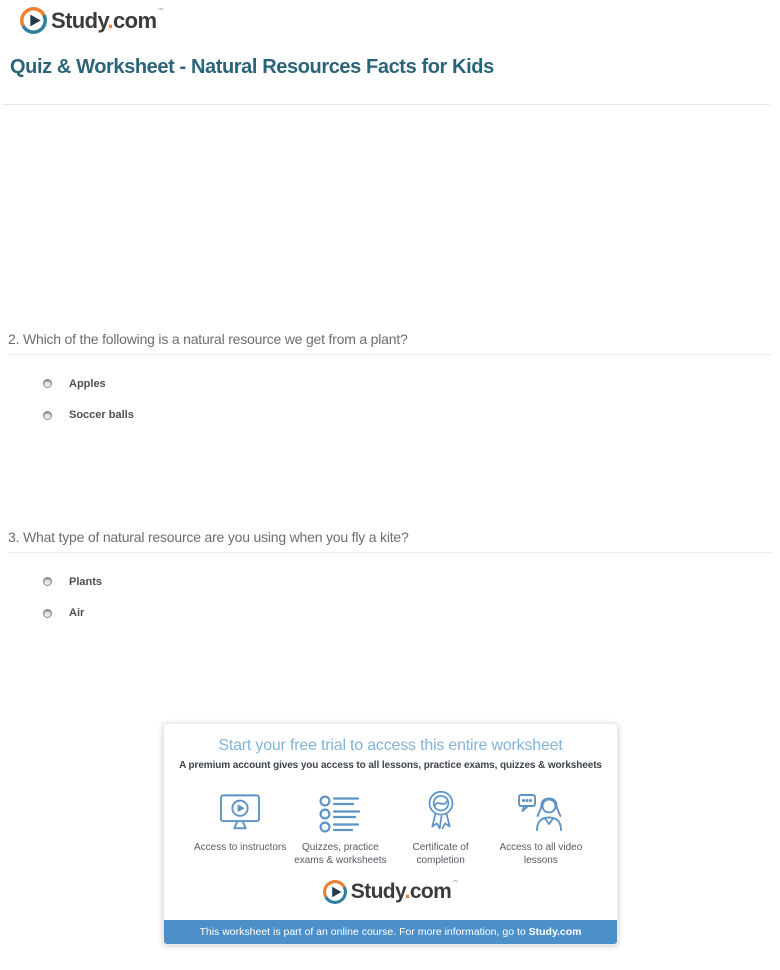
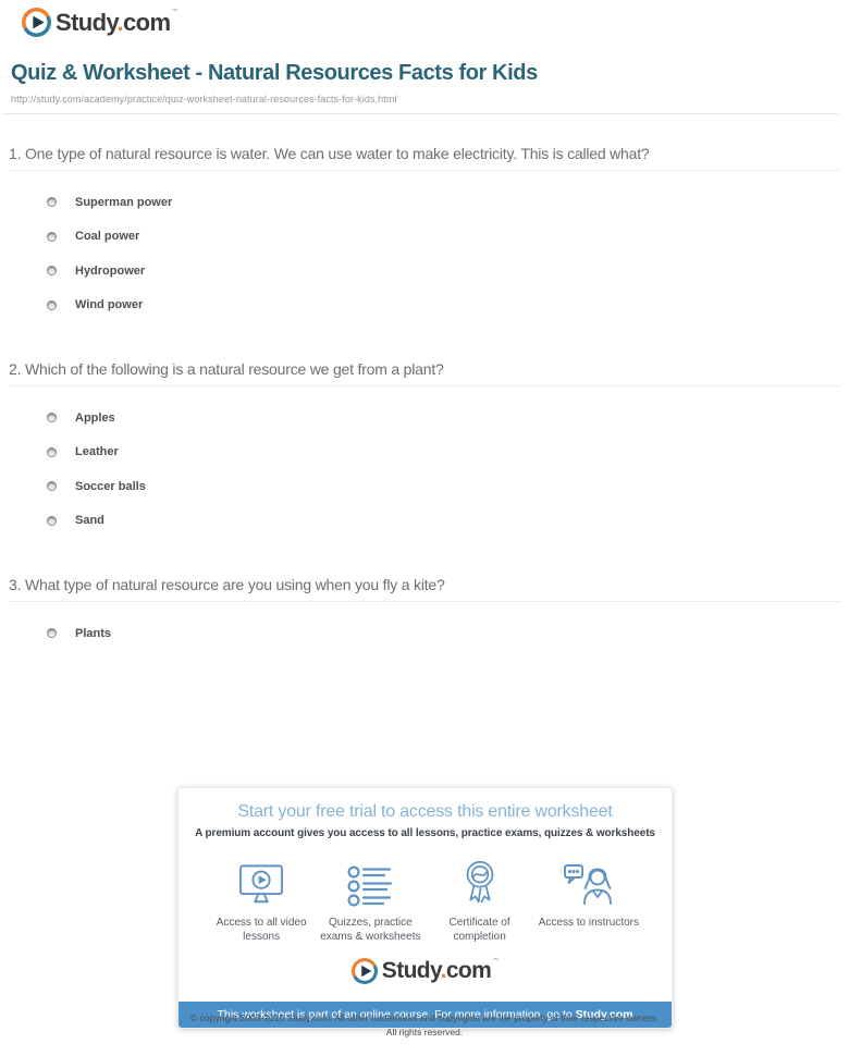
  Study.com
  Quiz & Worksheet - Natural Resources Facts for Kids
+ http://study.com/academy/practice/quiz-worksheet-natural-resources-facts-for-kids.html
+ 1. One type of natural resource is water. We can use water to make electricity. This is called what?
+ Superman power
+ Coal power
+ Hydropower
+ Wind power
  2. Which of the following is a natural resource we get from a plant?
  Apples
+ Leather
  Soccer balls
+ Sand
  3. What type of natural resource are you using when you fly a kite?
  Plants
- Air
  Start your free trial to access this entire worksheet
  A premium account gives you access to all lessons, practice exams, quizzes & worksheets
- Access to instructors
+ Access to all video lessons
  Quizzes, practice exams & worksheets
  Certificate of completion
- Access to all video lessons
+ Access to instructors
  Study.com
  This worksheet is part of an online course. For more information, go to Study.com
+ © copyright 2003-2015 Study.com. All other trademarks and copyrights are the property of their respective owners.
+ All rights reserved.
